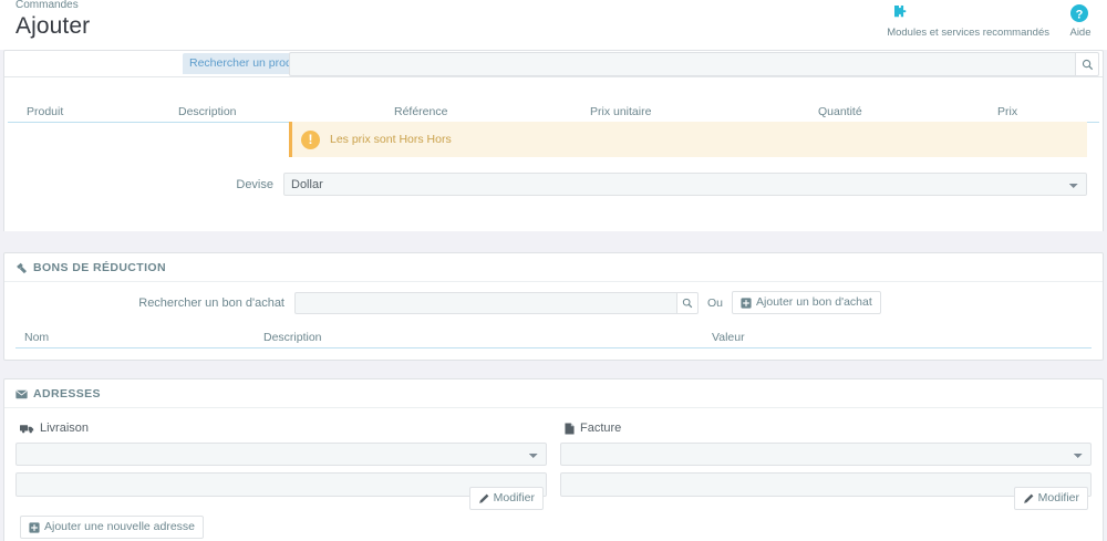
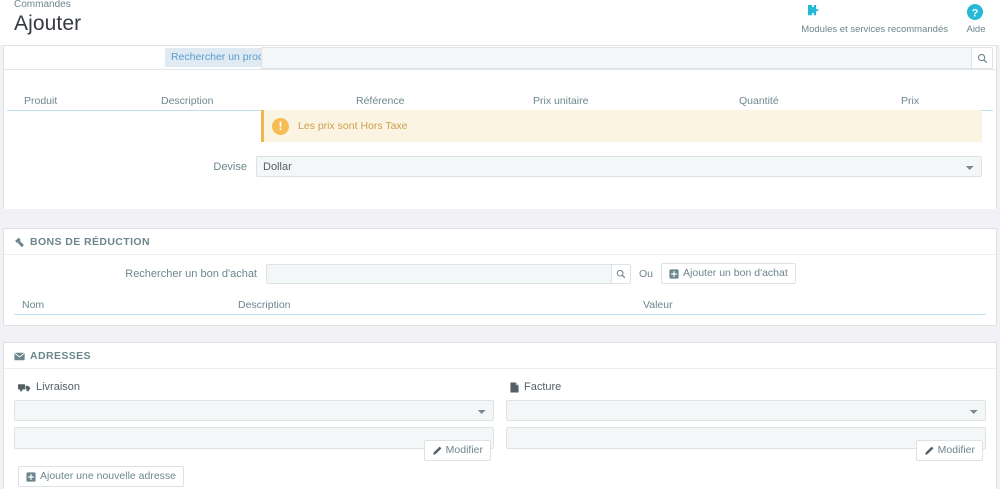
  Commandes
  Ajouter
  Modules et services recommandés
  ?
  Aide
  Rechercher un pro
  Produit
  Description
  Référence
  Prix unitaire
  Quantité
  Prix
  !
- Les prix sont Hors Hors
+ Les prix sont Hors Taxe
  Devise
  Dollar
  BONS DE RÉDUCTION
  Rechercher un bon d'achat
  Ou
  Ajouter un bon d'achat
  Nom
  Description
  Valeur
  ADRESSES
  Livraison
  Modifier
  Facture
  Modifier
  Ajouter une nouvelle adresse
